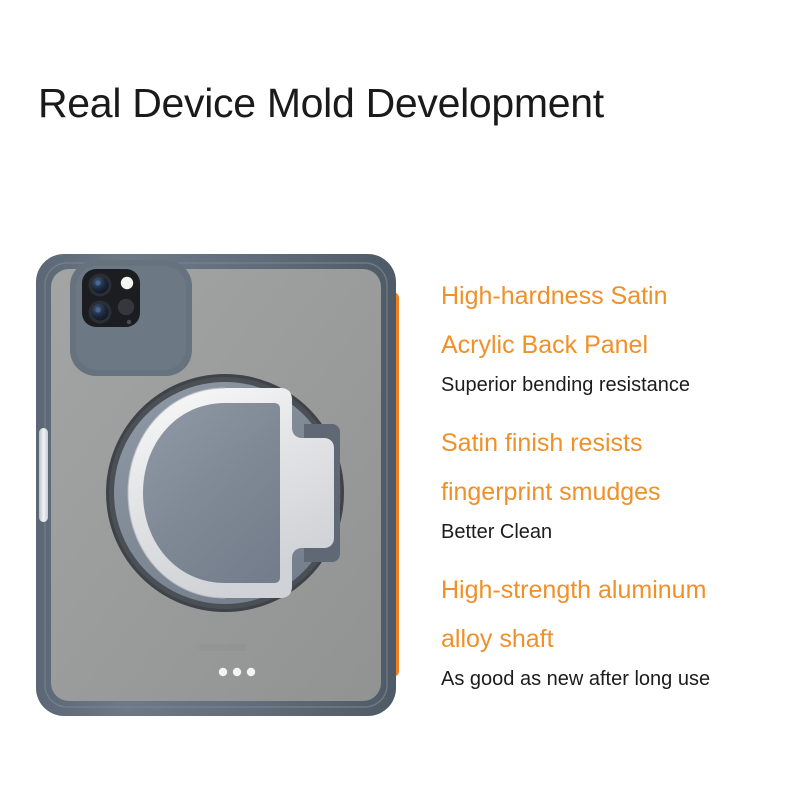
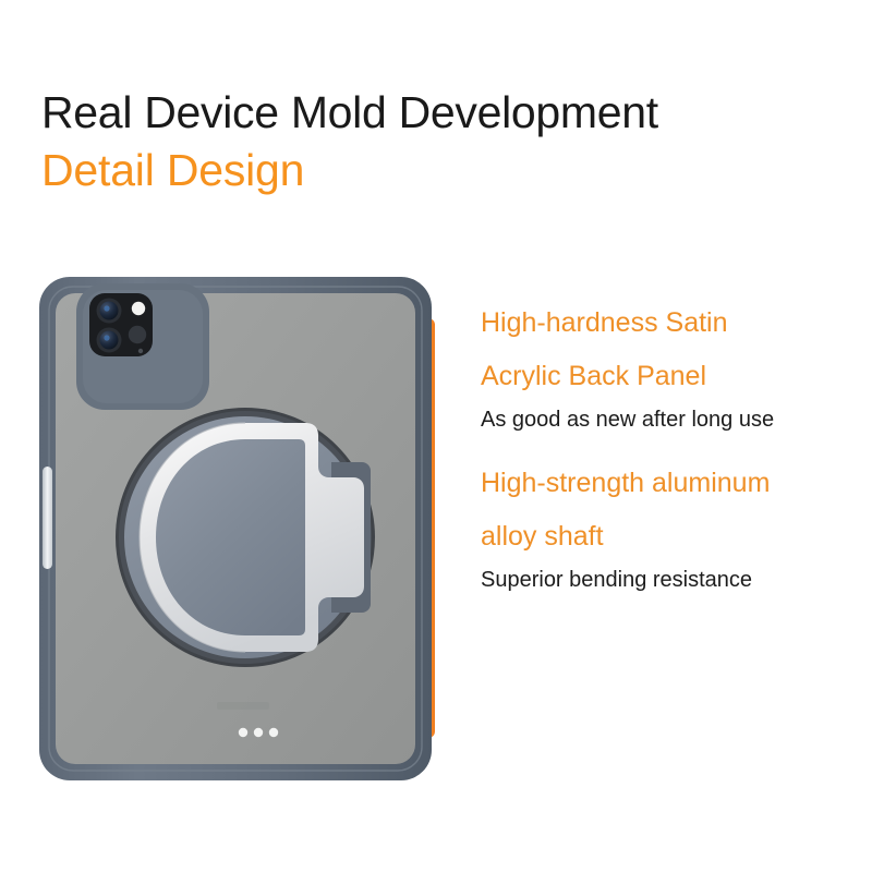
  Real Device Mold Development
+ Detail Design
  High-hardness Satin
  Acrylic Back Panel
- Superior bending resistance
+ As good as new after long use
- Satin finish resists
- fingerprint smudges
- Better Clean
  High-strength aluminum
  alloy shaft
- As good as new after long use
+ Superior bending resistance
